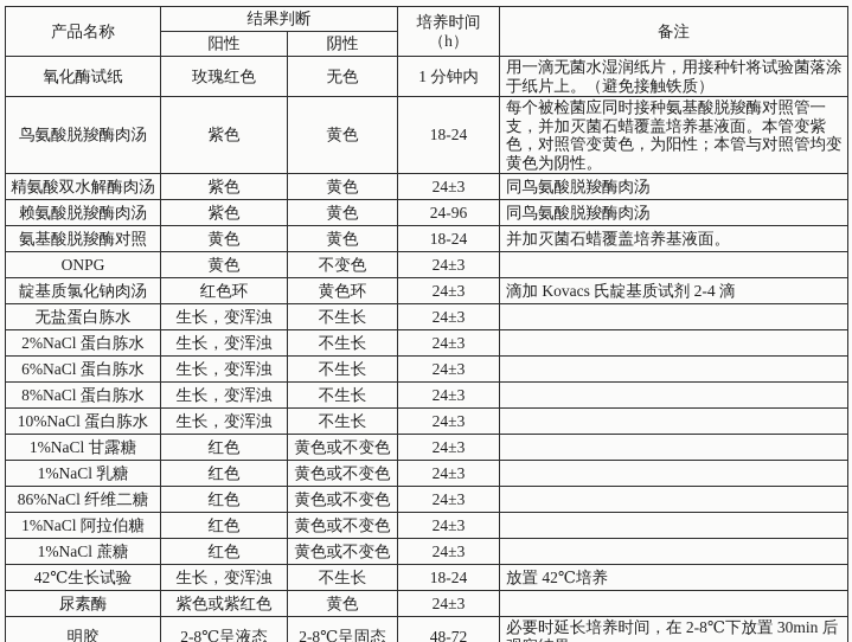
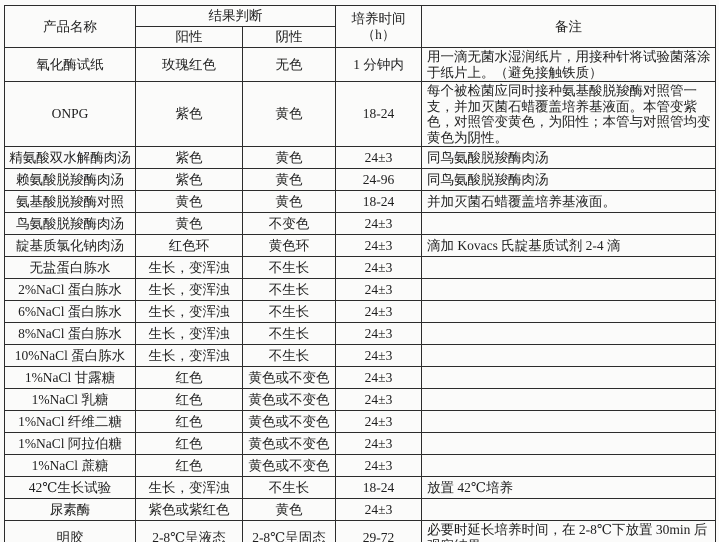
  产品名称	结果判断	培养时间（h）	备注
  阳性	阴性
  氧化酶试纸	玫瑰红色	无色	1 分钟内	用一滴无菌水湿润纸片，用接种针将试验菌落涂于纸片上。（避免接触铁质）
- 鸟氨酸脱羧酶肉汤	紫色	黄色	18-24	每个被检菌应同时接种氨基酸脱羧酶对照管一支，并加灭菌石蜡覆盖培养基液面。本管变紫色，对照管变黄色，为阳性；本管与对照管均变黄色为阴性。
+ ONPG	紫色	黄色	18-24	每个被检菌应同时接种氨基酸脱羧酶对照管一支，并加灭菌石蜡覆盖培养基液面。本管变紫色，对照管变黄色，为阳性；本管与对照管均变黄色为阴性。
  精氨酸双水解酶肉汤	紫色	黄色	24±3	同鸟氨酸脱羧酶肉汤
  赖氨酸脱羧酶肉汤	紫色	黄色	24-96	同鸟氨酸脱羧酶肉汤
  氨基酸脱羧酶对照	黄色	黄色	18-24	并加灭菌石蜡覆盖培养基液面。
- ONPG	黄色	不变色	24±3
+ 鸟氨酸脱羧酶肉汤	黄色	不变色	24±3
  靛基质氯化钠肉汤	红色环	黄色环	24±3	滴加 Kovacs 氏靛基质试剂 2-4 滴
  无盐蛋白胨水	生长，变浑浊	不生长	24±3
  2%NaCl 蛋白胨水	生长，变浑浊	不生长	24±3
  6%NaCl 蛋白胨水	生长，变浑浊	不生长	24±3
  8%NaCl 蛋白胨水	生长，变浑浊	不生长	24±3
  10%NaCl 蛋白胨水	生长，变浑浊	不生长	24±3
  1%NaCl 甘露糖	红色	黄色或不变色	24±3
  1%NaCl 乳糖	红色	黄色或不变色	24±3
- 86%NaCl 纤维二糖	红色	黄色或不变色	24±3
+ 1%NaCl 纤维二糖	红色	黄色或不变色	24±3
  1%NaCl 阿拉伯糖	红色	黄色或不变色	24±3
  1%NaCl 蔗糖	红色	黄色或不变色	24±3
  42℃生长试验	生长，变浑浊	不生长	18-24	放置 42℃培养
  尿素酶	紫色或紫红色	黄色	24±3
- 明胶	2-8℃呈液态	2-8℃呈固态	48-72	必要时延长培养时间，在 2-8℃下放置 30min 后
+ 明胶	2-8℃呈液态	2-8℃呈固态	29-72	必要时延长培养时间，在 2-8℃下放置 30min 后
